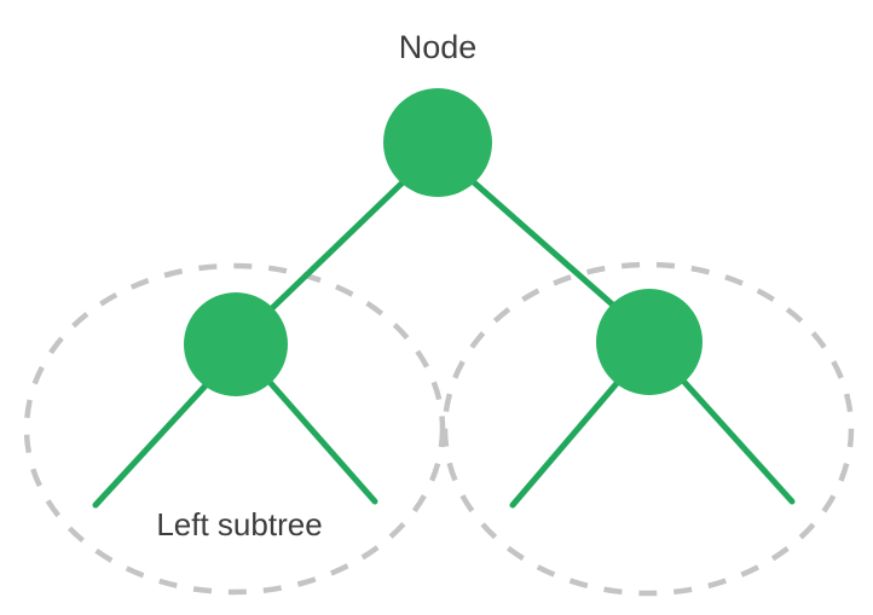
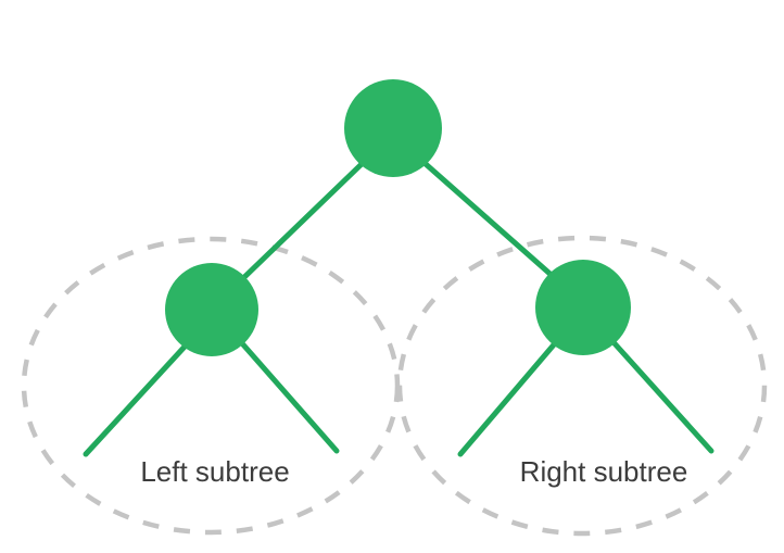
- Node
  Left subtree
+ Right subtree
